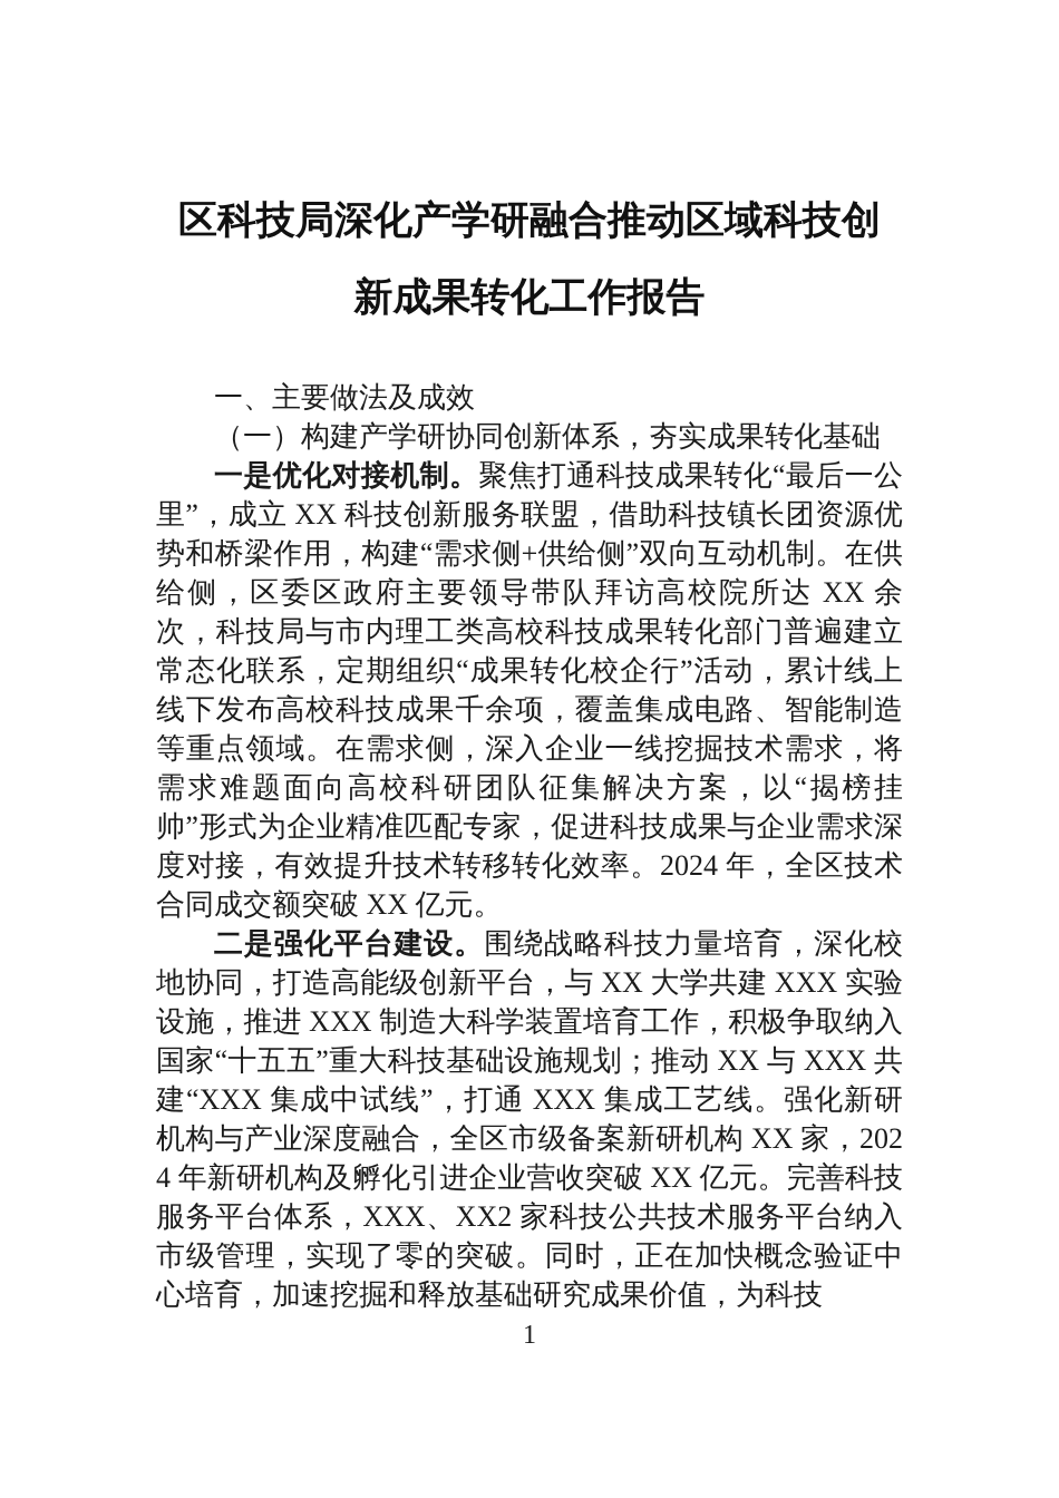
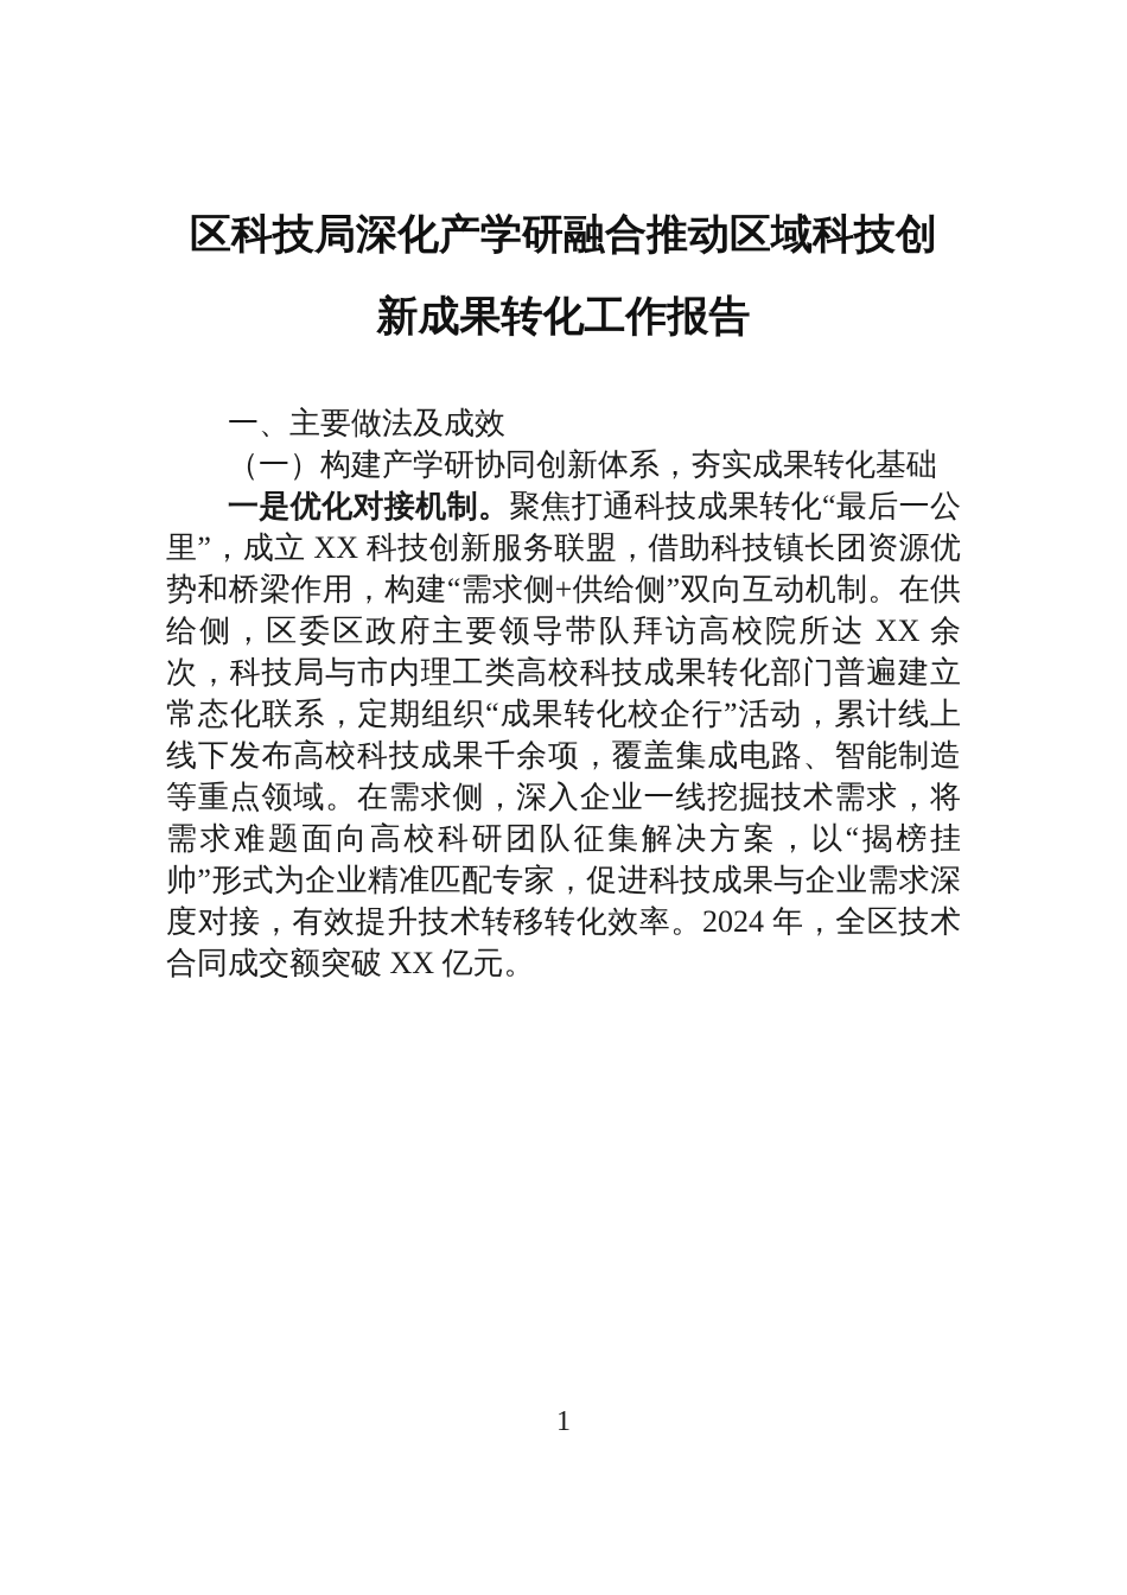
  区科技局深化产学研融合推动区域科技创
  新成果转化工作报告
  一、主要做法及成效
  （一）构建产学研协同创新体系，夯实成果转化基础
  一是优化对接机制。聚焦打通科技成果转化“最后一公里”，成立 XX 科技创新服务联盟，借助科技镇长团资源优势和桥梁作用，构建“需求侧+供给侧”双向互动机制。在供给侧，区委区政府主要领导带队拜访高校院所达 XX 余次，科技局与市内理工类高校科技成果转化部门普遍建立常态化联系，定期组织“成果转化校企行”活动，累计线上线下发布高校科技成果千余项，覆盖集成电路、智能制造等重点领域。在需求侧，深入企业一线挖掘技术需求，将需求难题面向高校科研团队征集解决方案，以“揭榜挂帅”形式为企业精准匹配专家，促进科技成果与企业需求深度对接，有效提升技术转移转化效率。2024 年，全区技术合同成交额突破 XX 亿元。
- 二是强化平台建设。围绕战略科技力量培育，深化校地协同，打造高能级创新平台，与 XX 大学共建 XXX 实验设施，推进 XXX 制造大科学装置培育工作，积极争取纳入国家“十五五”重大科技基础设施规划；推动 XX 与 XXX 共建“XXX 集成中试线”，打通 XXX 集成工艺线。强化新研机构与产业深度融合，全区市级备案新研机构 XX 家，2024 年新研机构及孵化引进企业营收突破 XX 亿元。完善科技服务平台体系，XXX、XX2 家科技公共技术服务平台纳入市级管理，实现了零的突破。同时，正在加快概念验证中心培育，加速挖掘和释放基础研究成果价值，为科技
  1
